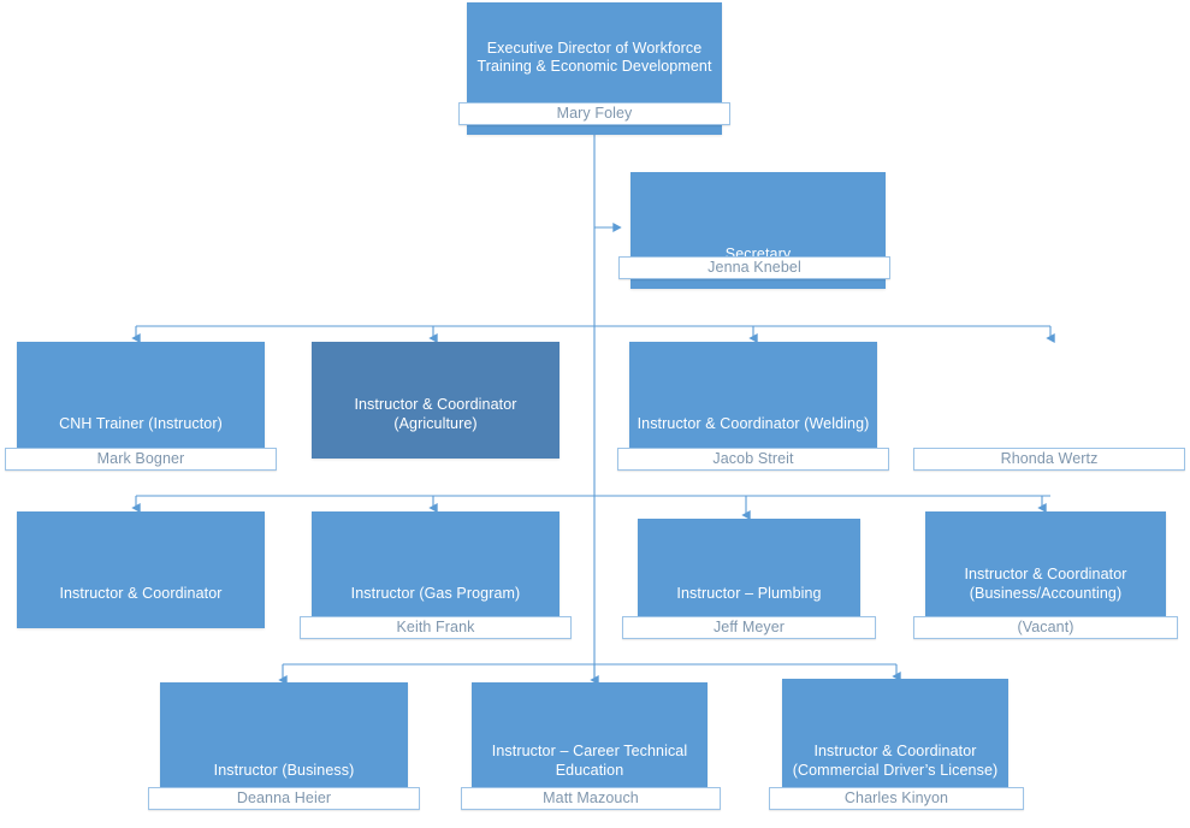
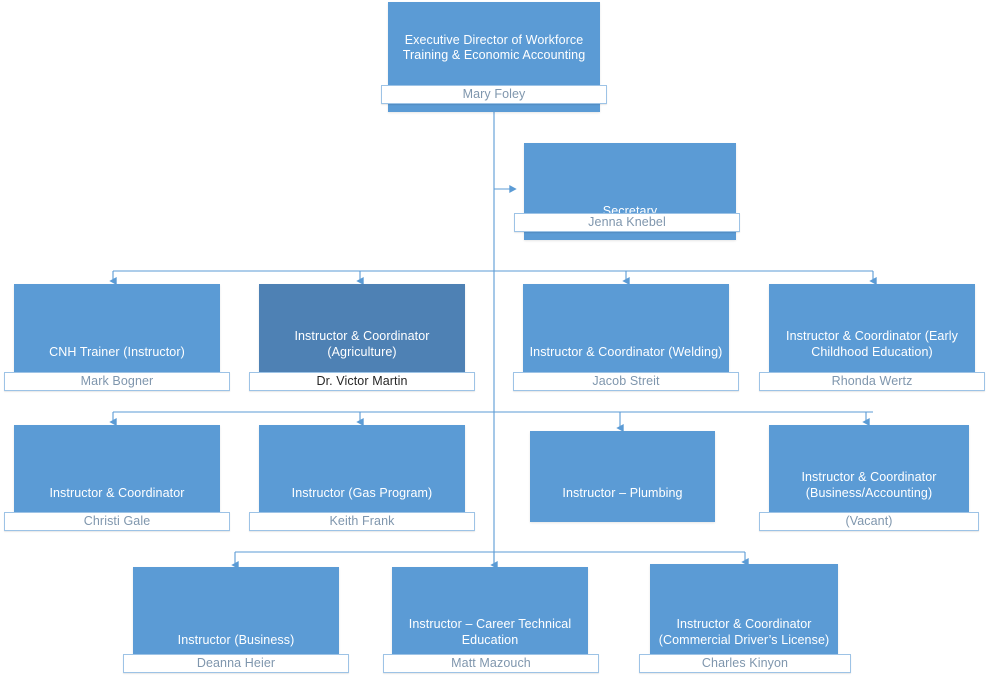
- Executive Director of Workforce Training & Economic Development
+ Executive Director of Workforce Training & Economic Accounting
  Mary Foley
  Secretary
  Jenna Knebel
  CNH Trainer (Instructor)
  Mark Bogner
  Instructor & Coordinator (Agriculture)
+ Dr. Victor Martin
  Instructor & Coordinator (Welding)
  Jacob Streit
+ Instructor & Coordinator (Early Childhood Education)
  Rhonda Wertz
  Instructor & Coordinator
+ Christi Gale
  Instructor (Gas Program)
  Keith Frank
  Instructor – Plumbing
- Jeff Meyer
  Instructor & Coordinator (Business/Accounting)
  (Vacant)
  Instructor (Business)
  Deanna Heier
  Instructor – Career Technical Education
  Matt Mazouch
  Instructor & Coordinator (Commercial Driver’s License)
  Charles Kinyon
